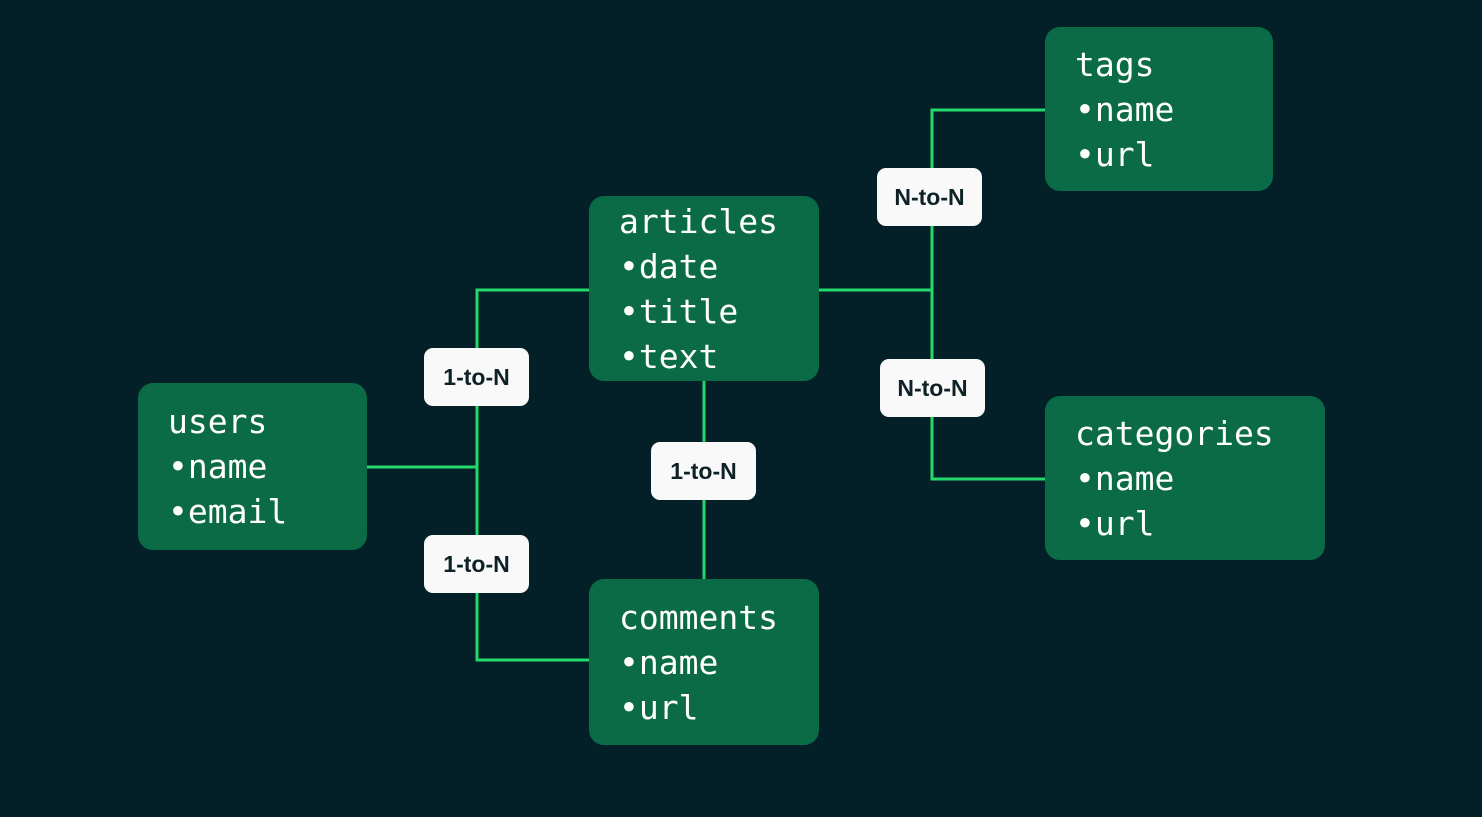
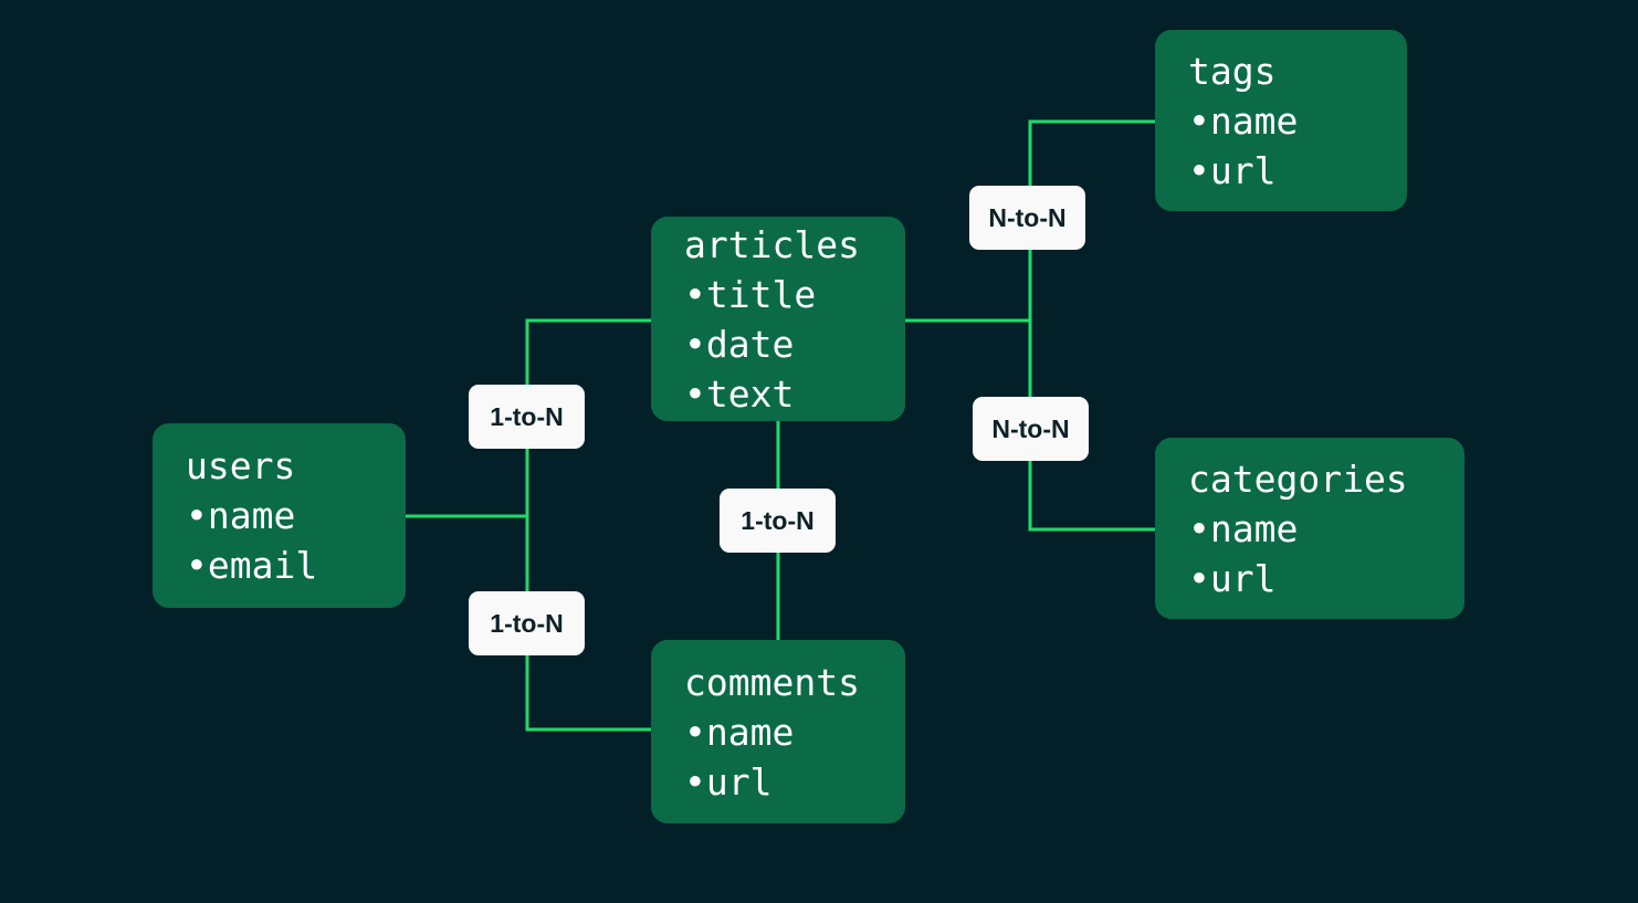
  users
  •
  name
  •
  email
  articles
  •
- date
+ title
  •
- title
+ date
  •
  text
  comments
  •
  name
  •
  url
  tags
  •
  name
  •
  url
  categories
  •
  name
  •
  url
  1-to-N
  1-to-N
  1-to-N
  N-to-N
  N-to-N
